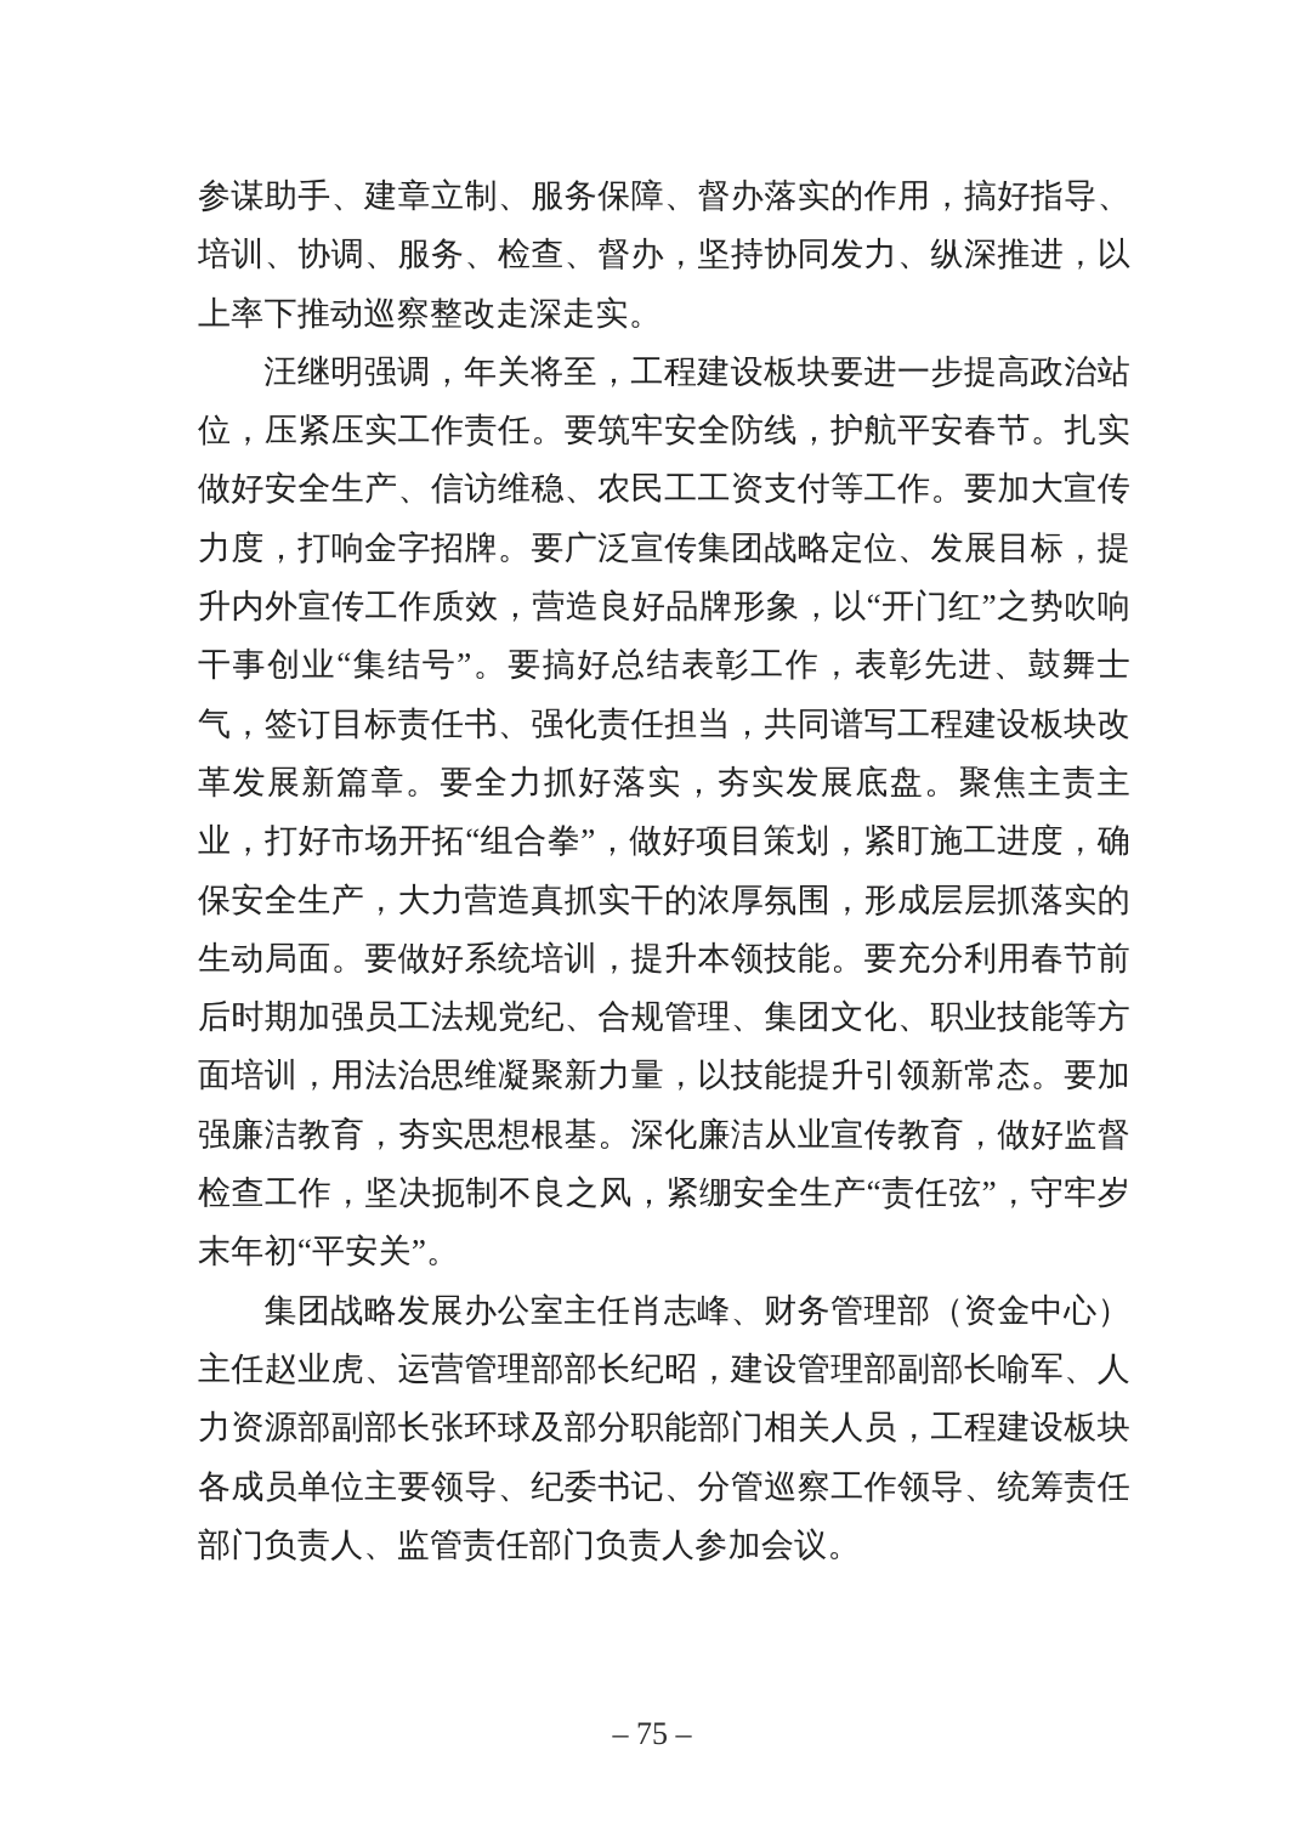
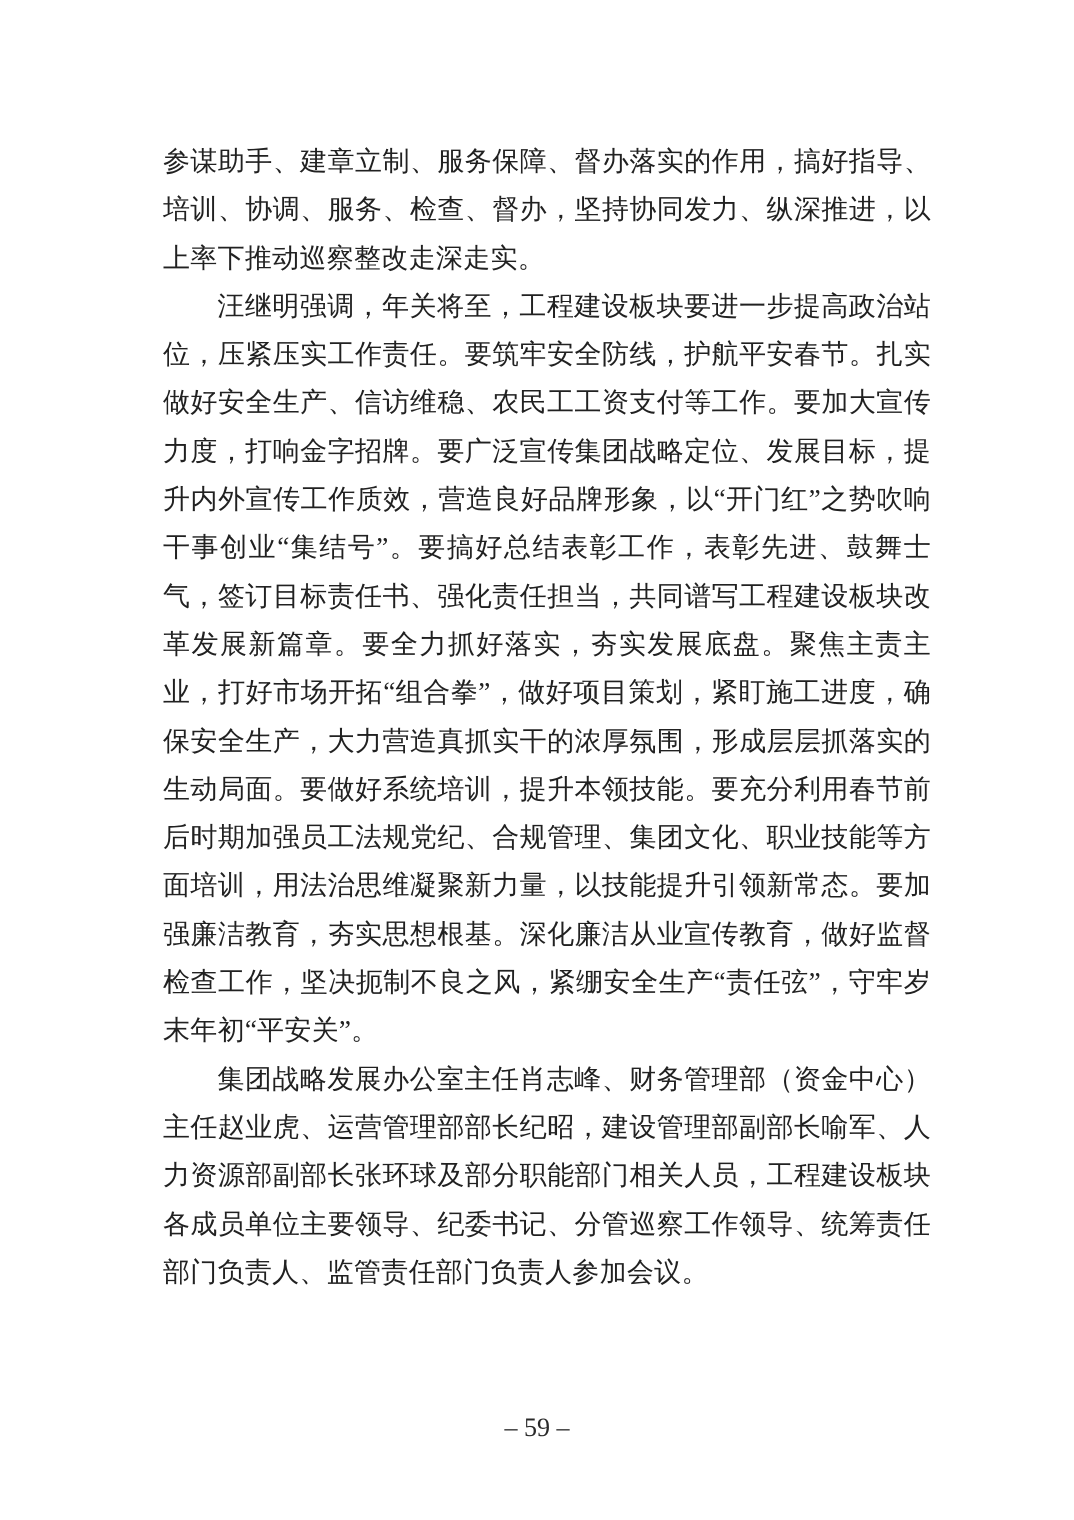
  参谋助手、建章立制、服务保障、督办落实的作用，搞好指导、培训、协调、服务、检查、督办，坚持协同发力、纵深推进，以上率下推动巡察整改走深走实。
  汪继明强调，年关将至，工程建设板块要进一步提高政治站位，压紧压实工作责任。要筑牢安全防线，护航平安春节。扎实做好安全生产、信访维稳、农民工工资支付等工作。要加大宣传力度，打响金字招牌。要广泛宣传集团战略定位、发展目标，提升内外宣传工作质效，营造良好品牌形象，以“开门红”之势吹响干事创业“集结号”。要搞好总结表彰工作，表彰先进、鼓舞士气，签订目标责任书、强化责任担当，共同谱写工程建设板块改革发展新篇章。要全力抓好落实，夯实发展底盘。聚焦主责主业，打好市场开拓“组合拳”，做好项目策划，紧盯施工进度，确保安全生产，大力营造真抓实干的浓厚氛围，形成层层抓落实的生动局面。要做好系统培训，提升本领技能。要充分利用春节前后时期加强员工法规党纪、合规管理、集团文化、职业技能等方面培训，用法治思维凝聚新力量，以技能提升引领新常态。要加强廉洁教育，夯实思想根基。深化廉洁从业宣传教育，做好监督检查工作，坚决扼制不良之风，紧绷安全生产“责任弦”，守牢岁末年初“平安关”。
  集团战略发展办公室主任肖志峰、财务管理部（资金中心）主任赵业虎、运营管理部部长纪昭，建设管理部副部长喻军、人力资源部副部长张环球及部分职能部门相关人员，工程建设板块各成员单位主要领导、纪委书记、分管巡察工作领导、统筹责任部门负责人、监管责任部门负责人参加会议。
- – 75 –
+ – 59 –
